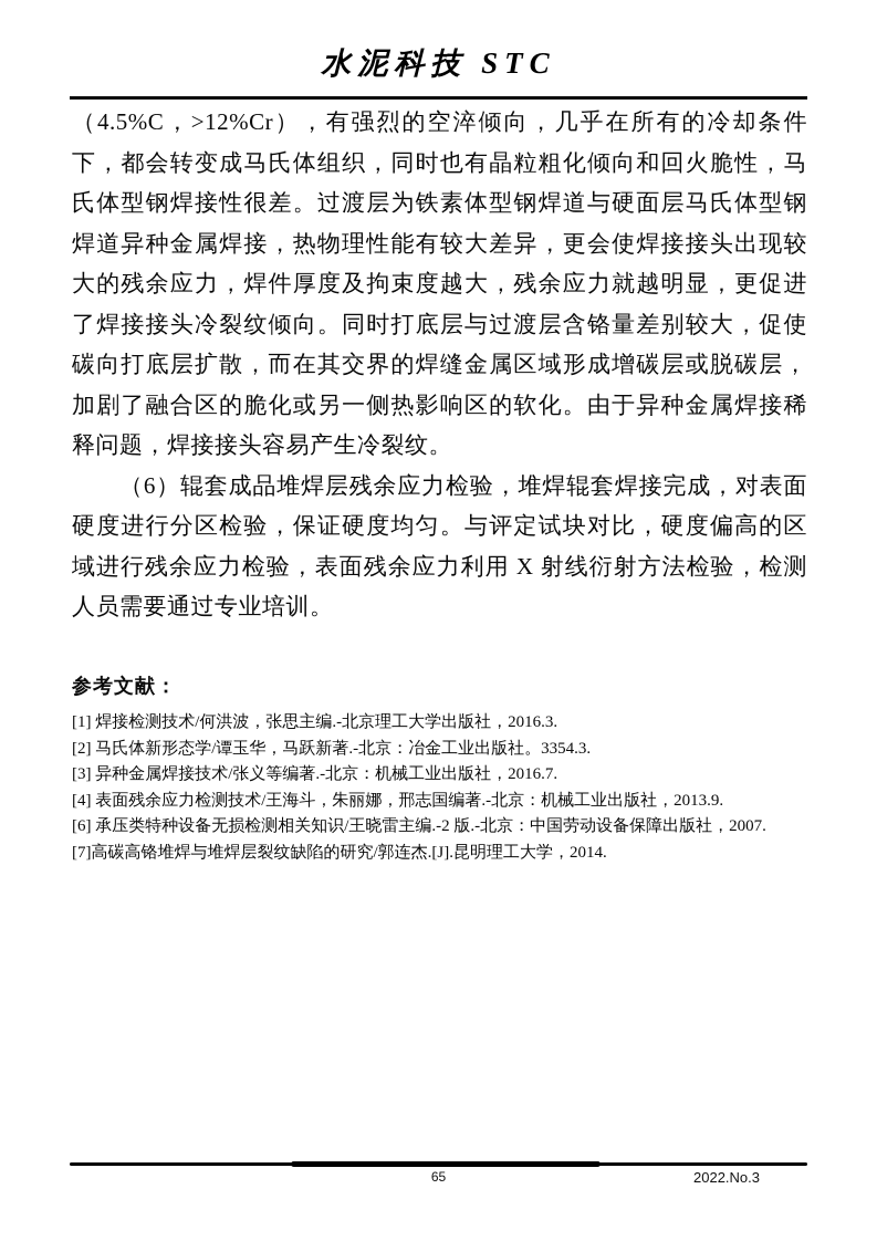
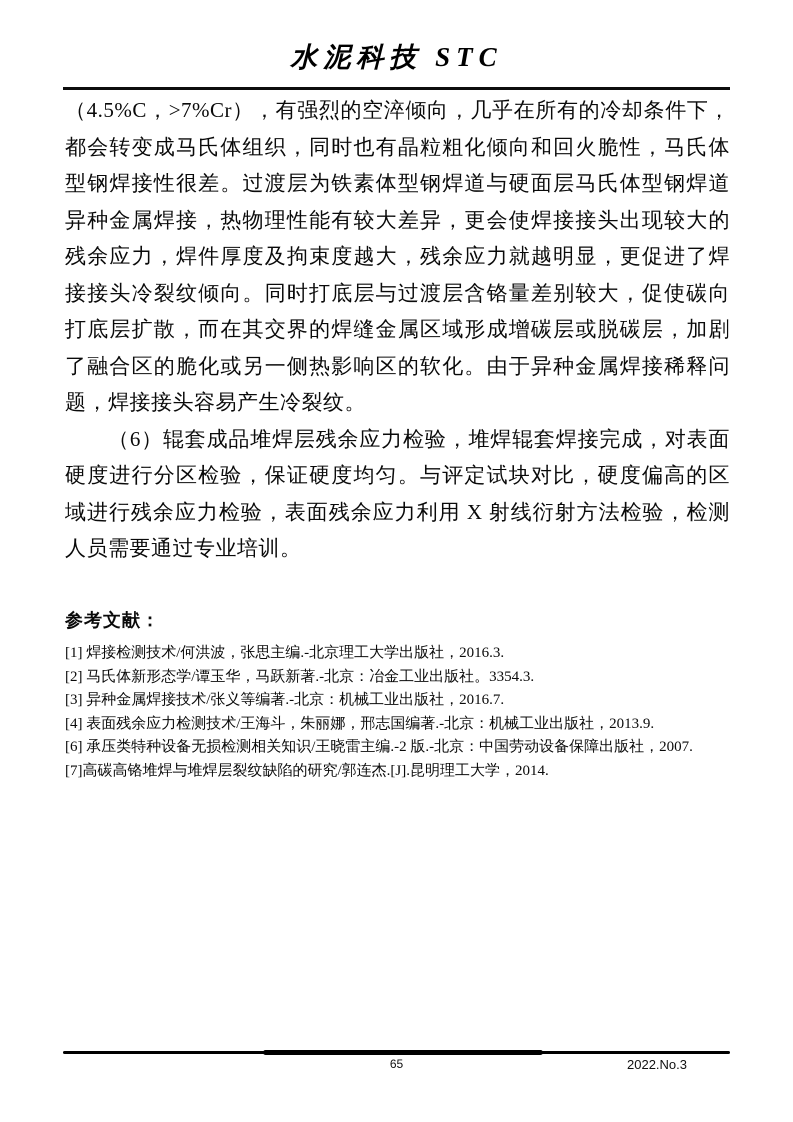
  水泥科技 STC
- （4.5%C，>12%Cr），有强烈的空淬倾向，几乎在所有的冷却条件下，都会转变成马氏体组织，同时也有晶粒粗化倾向和回火脆性，马氏体型钢焊接性很差。过渡层为铁素体型钢焊道与硬面层马氏体型钢焊道异种金属焊接，热物理性能有较大差异，更会使焊接接头出现较大的残余应力，焊件厚度及拘束度越大，残余应力就越明显，更促进了焊接接头冷裂纹倾向。同时打底层与过渡层含铬量差别较大，促使碳向打底层扩散，而在其交界的焊缝金属区域形成增碳层或脱碳层，加剧了融合区的脆化或另一侧热影响区的软化。由于异种金属焊接稀释问题，焊接接头容易产生冷裂纹。
+ （4.5%C，>7%Cr），有强烈的空淬倾向，几乎在所有的冷却条件下，都会转变成马氏体组织，同时也有晶粒粗化倾向和回火脆性，马氏体型钢焊接性很差。过渡层为铁素体型钢焊道与硬面层马氏体型钢焊道异种金属焊接，热物理性能有较大差异，更会使焊接接头出现较大的残余应力，焊件厚度及拘束度越大，残余应力就越明显，更促进了焊接接头冷裂纹倾向。同时打底层与过渡层含铬量差别较大，促使碳向打底层扩散，而在其交界的焊缝金属区域形成增碳层或脱碳层，加剧了融合区的脆化或另一侧热影响区的软化。由于异种金属焊接稀释问题，焊接接头容易产生冷裂纹。
  （6）辊套成品堆焊层残余应力检验，堆焊辊套焊接完成，对表面硬度进行分区检验，保证硬度均匀。与评定试块对比，硬度偏高的区域进行残余应力检验，表面残余应力利用 X 射线衍射方法检验，检测人员需要通过专业培训。
  参考文献：
  [1] 焊接检测技术/何洪波，张思主编.-北京理工大学出版社，2016.3.
  [2] 马氏体新形态学/谭玉华，马跃新著.-北京：冶金工业出版社。3354.3.
  [3] 异种金属焊接技术/张义等编著.-北京：机械工业出版社，2016.7.
  [4] 表面残余应力检测技术/王海斗，朱丽娜，邢志国编著.-北京：机械工业出版社，2013.9.
  [6] 承压类特种设备无损检测相关知识/王晓雷主编.-2 版.-北京：中国劳动设备保障出版社，2007.
  [7]高碳高铬堆焊与堆焊层裂纹缺陷的研究/郭连杰.[J].昆明理工大学，2014.
  65
  2022.No.3
